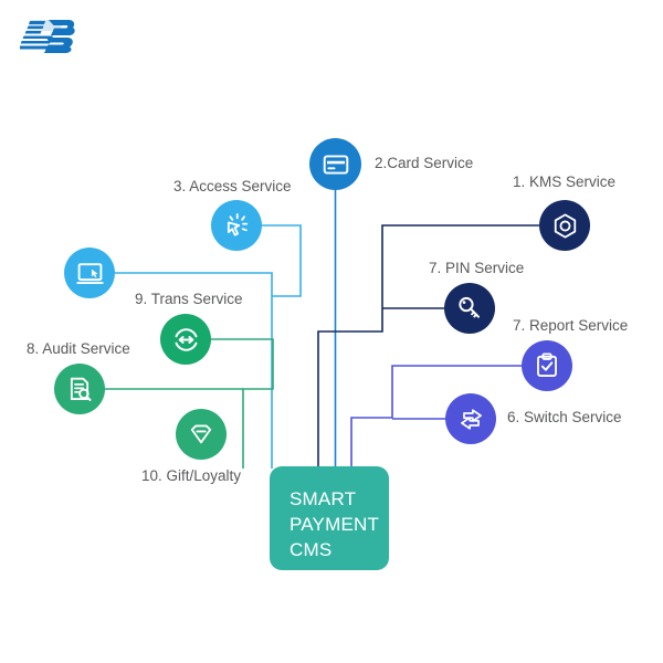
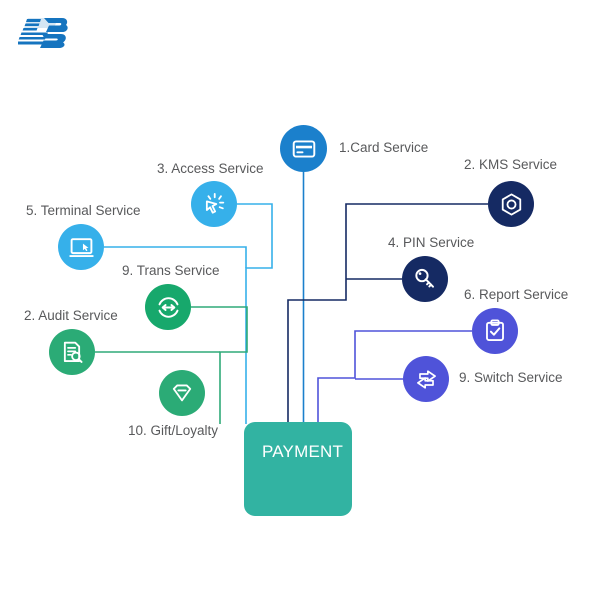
- 2.Card Service
+ 1.Card Service
- 1. KMS Service
+ 2. KMS Service
  3. Access Service
- 7. PIN Service
+ 4. PIN Service
+ 5. Terminal Service
- 7. Report Service
+ 6. Report Service
  9. Trans Service
- 8. Audit Service
+ 2. Audit Service
- 6. Switch Service
+ 9. Switch Service
  10. Gift/Loyalty
- SMART
  PAYMENT
- CMS
